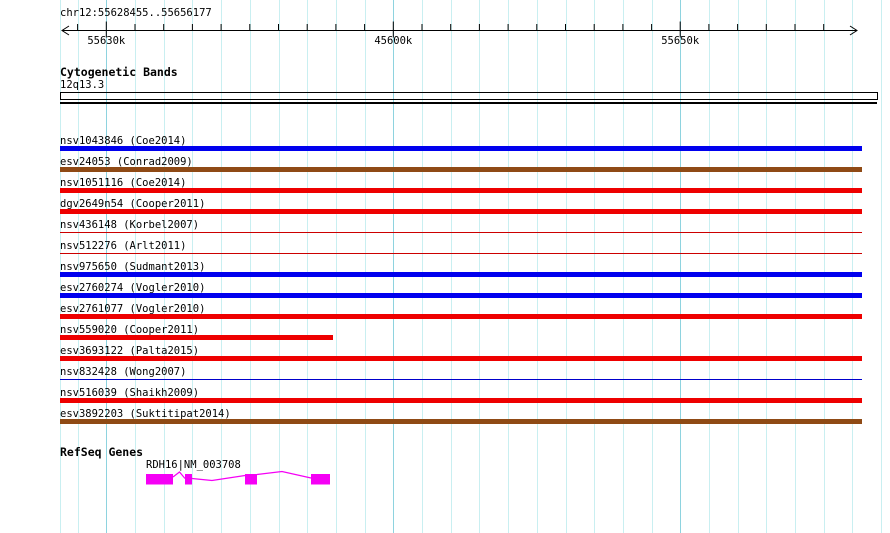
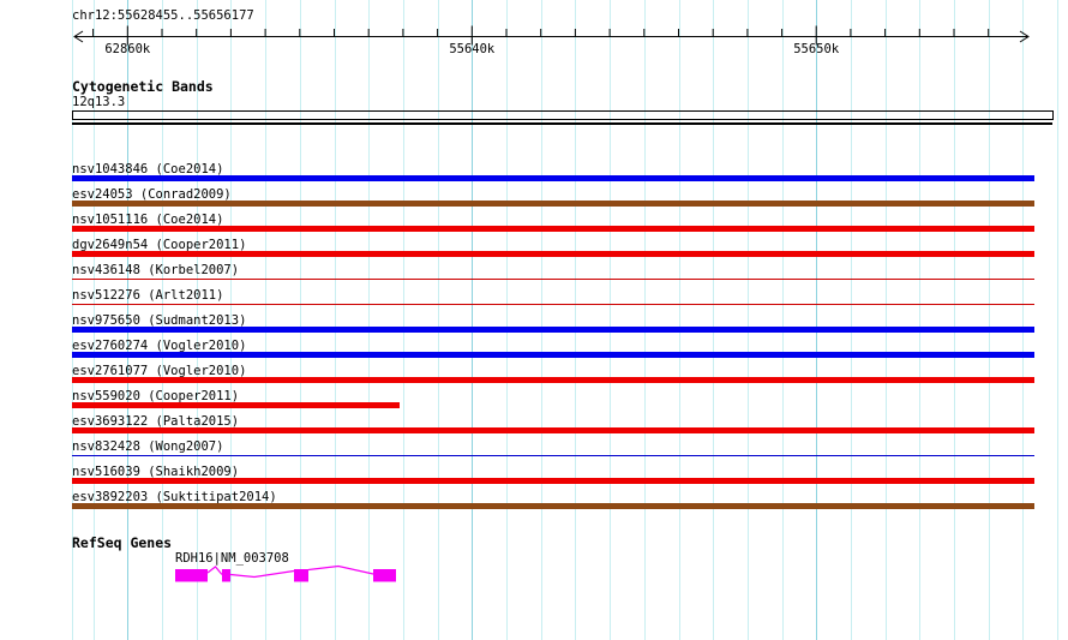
  chr12:55628455..55656177
- 55630k
+ 62860k
- 45600k
+ 55640k
  55650k
  Cytogenetic Bands
  12q13.3
  nsv1043846 (Coe2014)
  esv24053 (Conrad2009)
  nsv1051116 (Coe2014)
  dgv2649n54 (Cooper2011)
  nsv436148 (Korbel2007)
  nsv512276 (Arlt2011)
  nsv975650 (Sudmant2013)
  esv2760274 (Vogler2010)
  esv2761077 (Vogler2010)
  nsv559020 (Cooper2011)
  esv3693122 (Palta2015)
  nsv832428 (Wong2007)
  nsv516039 (Shaikh2009)
  esv3892203 (Suktitipat2014)
  RefSeq Genes
  RDH16|NM_003708
